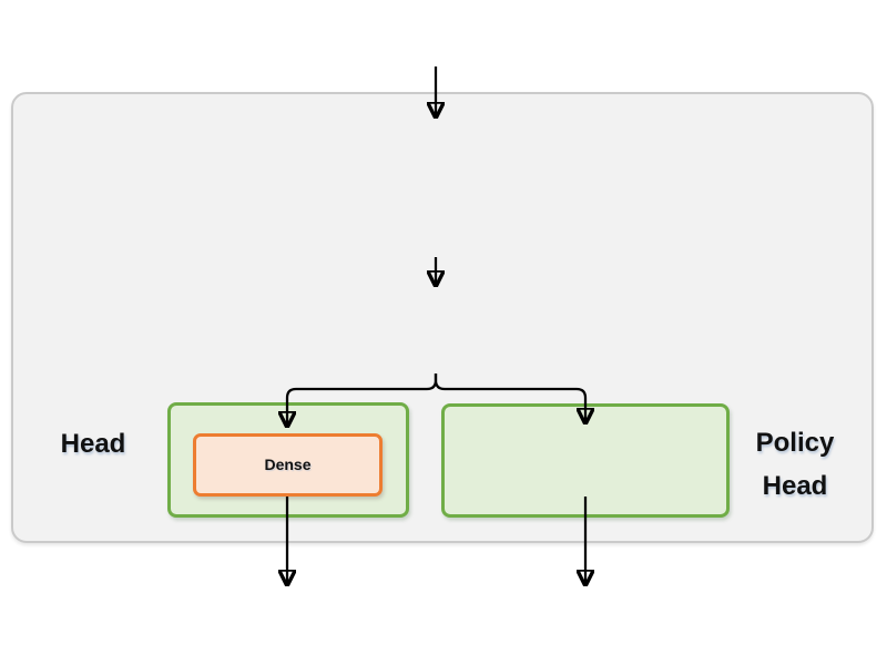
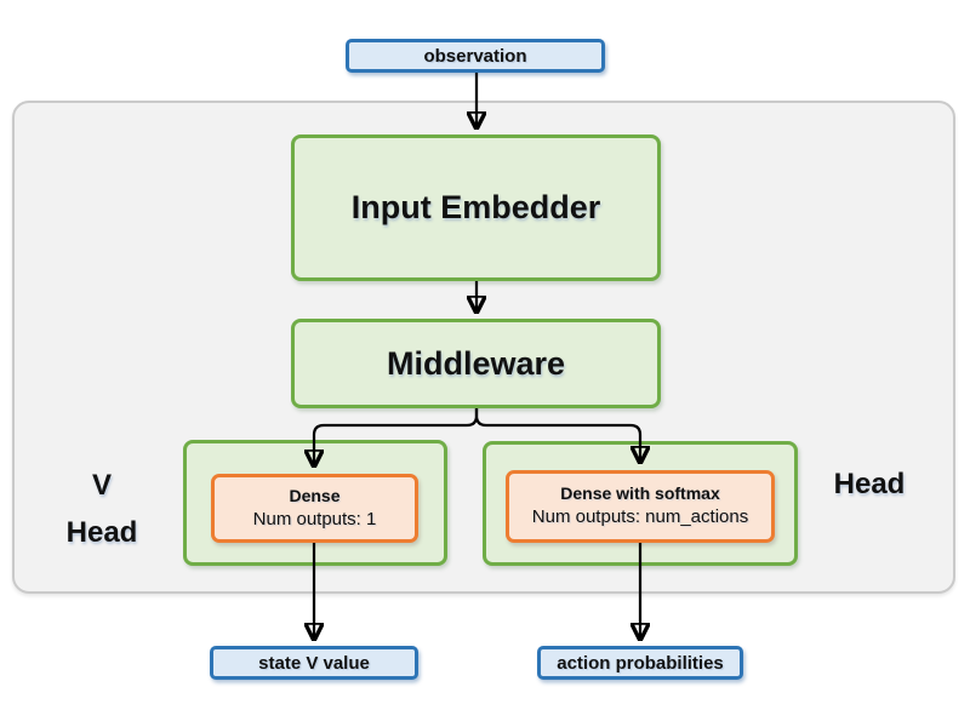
+ observation
+ Input Embedder
+ Middleware
  Dense
+ Num outputs: 1
+ Dense with softmax
+ Num outputs: num_actions
+ V
  Head
- Policy
  Head
+ state V value
+ action probabilities
